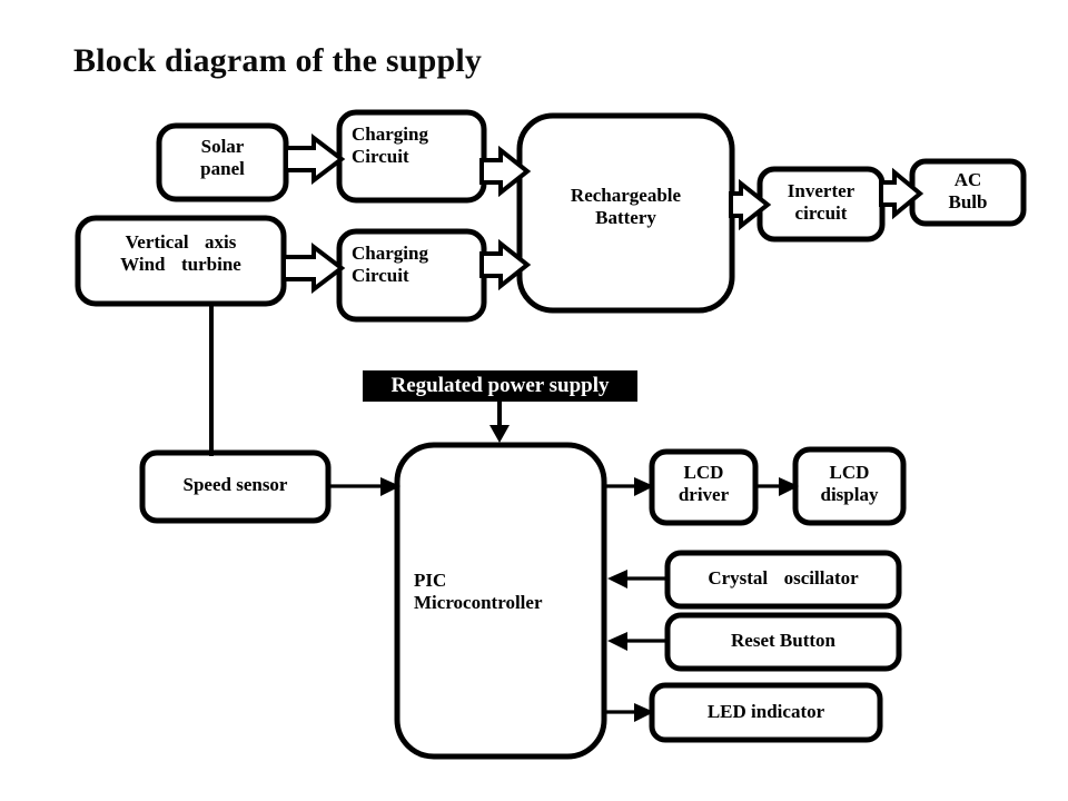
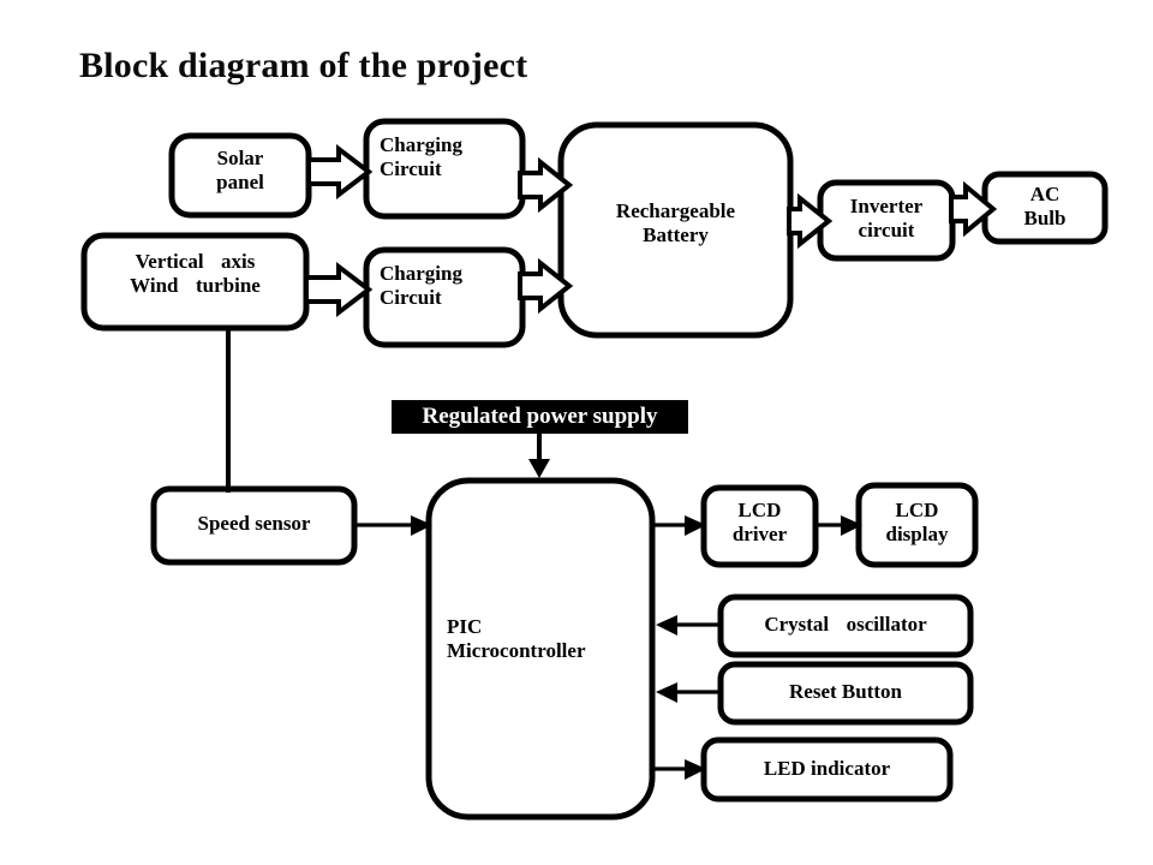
- Block diagram of the supply
+ Block diagram of the project
  Solar
  panel
  Charging
  Circuit
  Vertical axis
  Wind turbine
  Charging
  Circuit
  Rechargeable
  Battery
  Inverter
  circuit
  AC
  Bulb
  Regulated power supply
  Speed sensor
  PIC
  Microcontroller
  LCD
  driver
  LCD
  display
  Crystal oscillator
  Reset Button
  LED indicator
